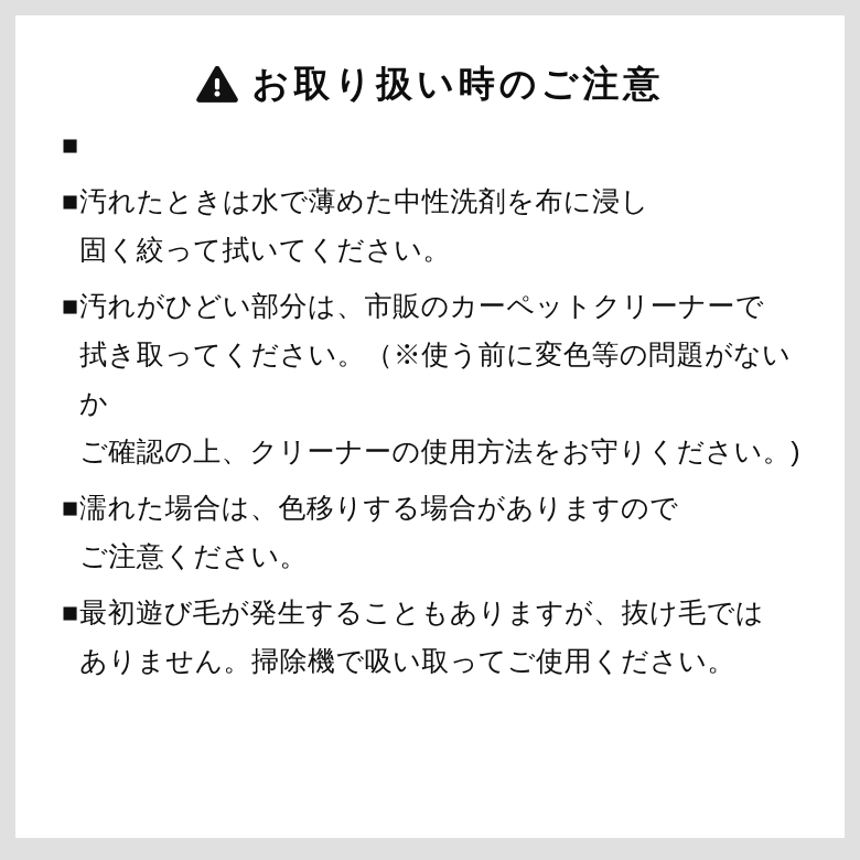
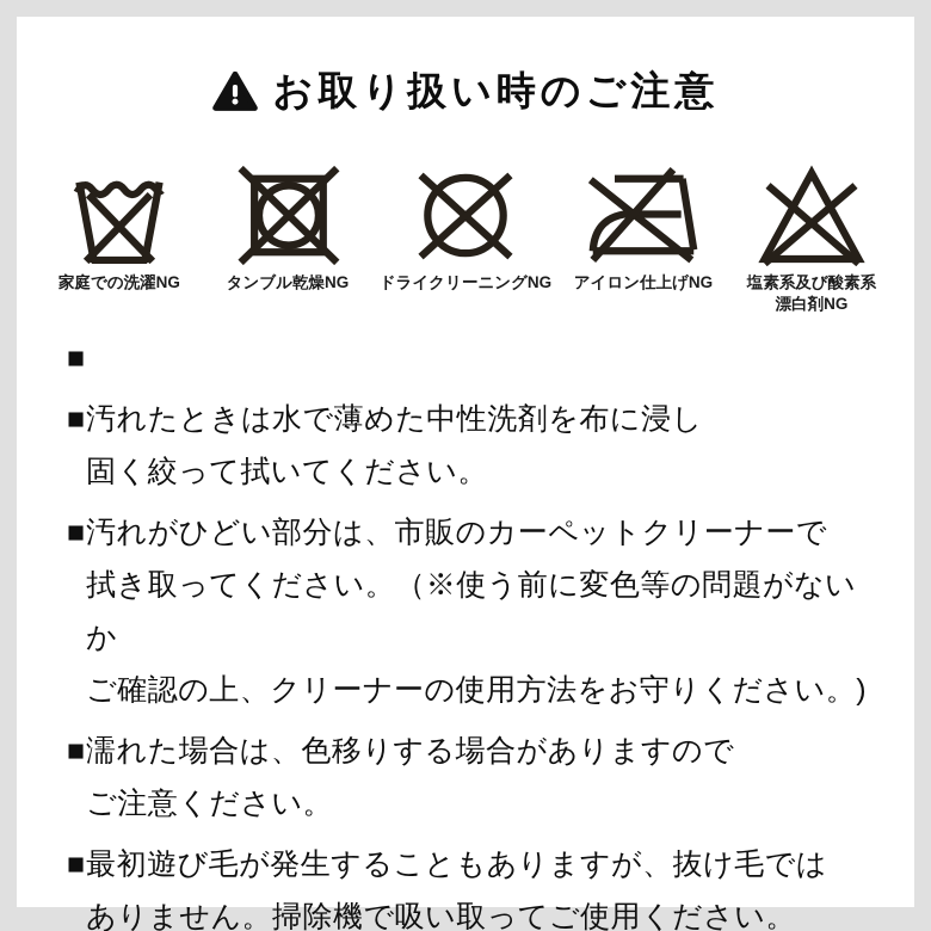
  お取り扱い時のご注意
+ 家庭での洗濯NG
+ タンブル乾燥NG
+ ドライクリーニングNG
+ アイロン仕上げNG
+ 塩素系及び酸素系
+ 漂白剤NG
  ■
  ■
  汚れたときは水で薄めた中性洗剤を布に浸し
  固く絞って拭いてください。
  ■
  汚れがひどい部分は、市販のカーペットクリーナーで
  拭き取ってください。（※使う前に変色等の問題がないか
  ご確認の上、クリーナーの使用方法をお守りください。)
  ■
  濡れた場合は、色移りする場合がありますので
  ご注意ください。
  ■
  最初遊び毛が発生することもありますが、抜け毛では
  ありません。掃除機で吸い取ってご使用ください。
